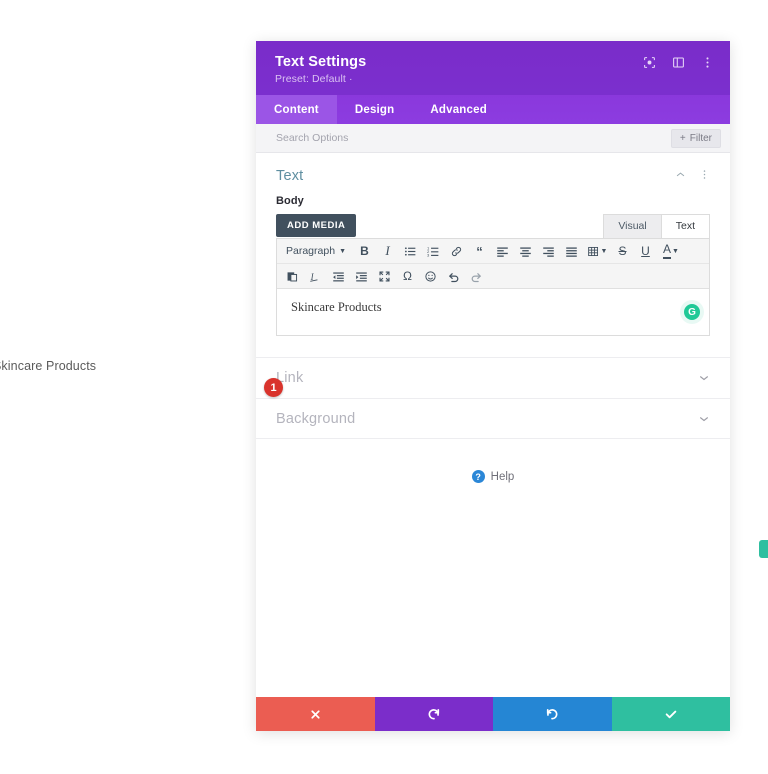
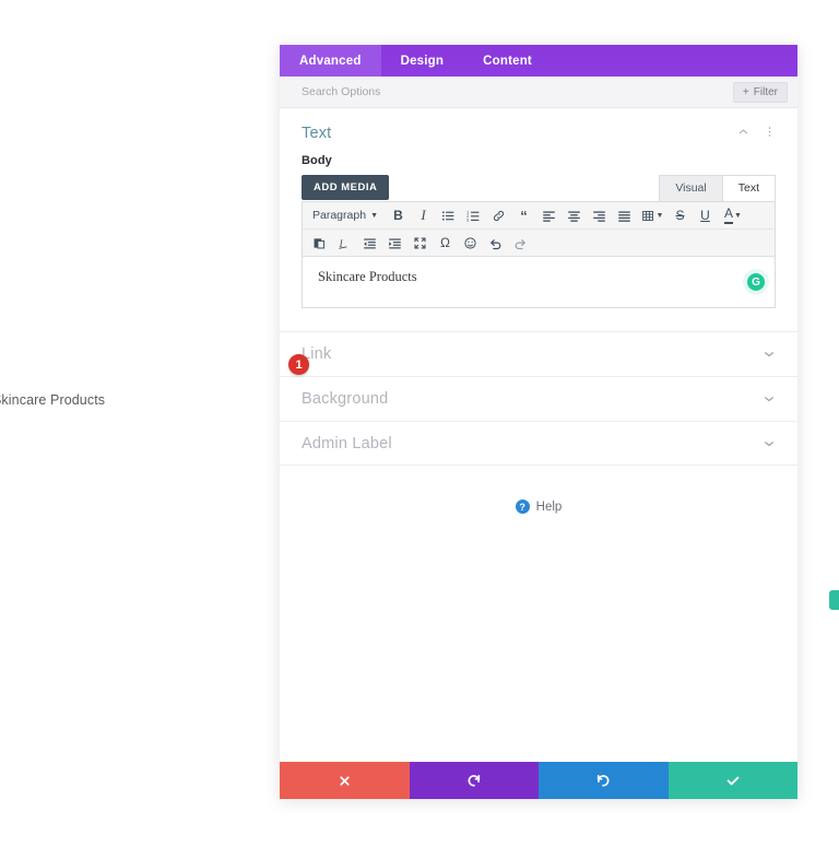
  kincare Products
- Text Settings
- Preset: Default ·
- Content
+ Advanced
  Design
- Advanced
+ Content
  Search Options
  +
  Filter
  1
  Text
  Body
  ADD MEDIA
  Visual
  Text
  Paragraph
  B
  I
  “
  S
  U
  A
  I
  Ω
  Skincare Products
  G
  Link
  Background
+ Admin Label
  ?
  Help
